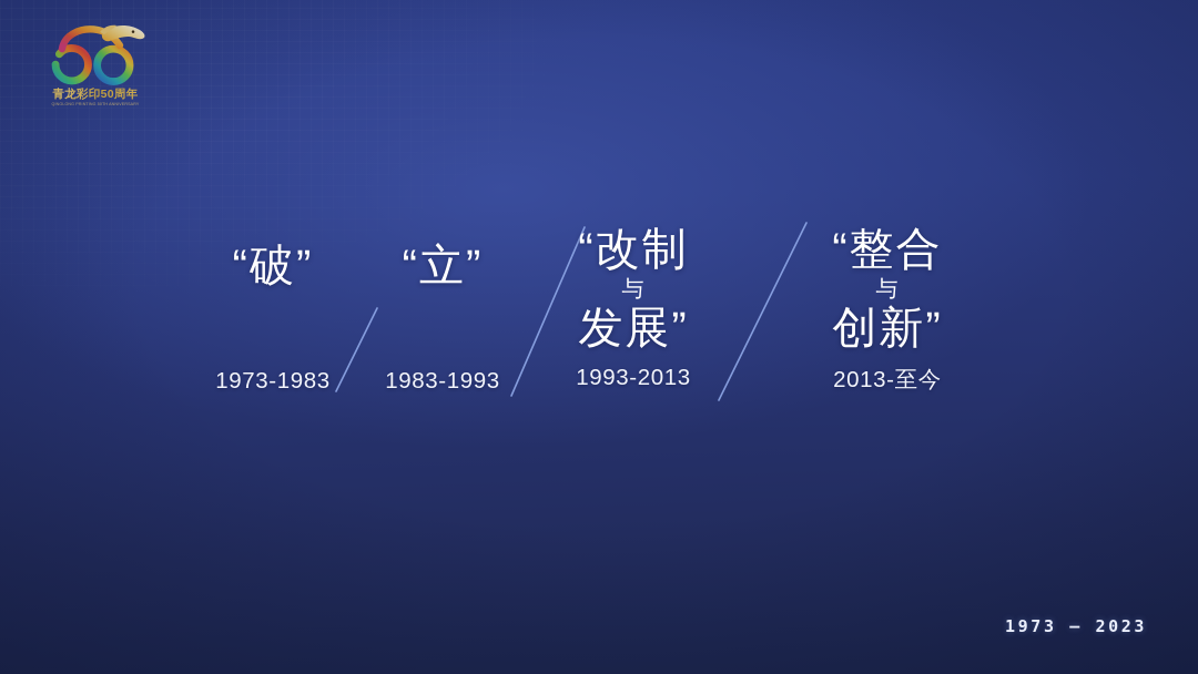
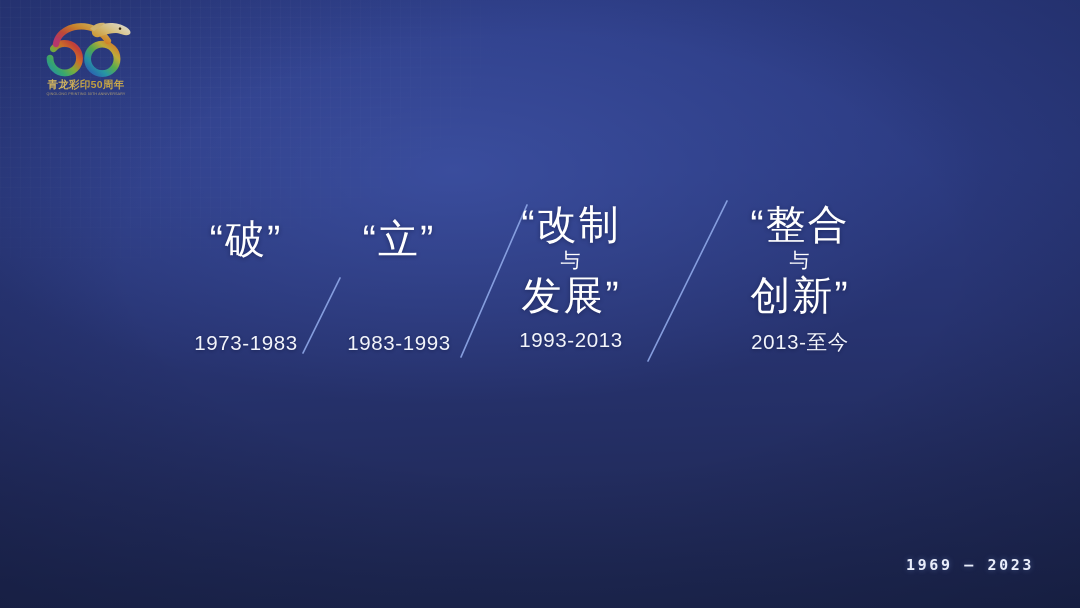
- 1973 — 2023
+ 1969 — 2023
